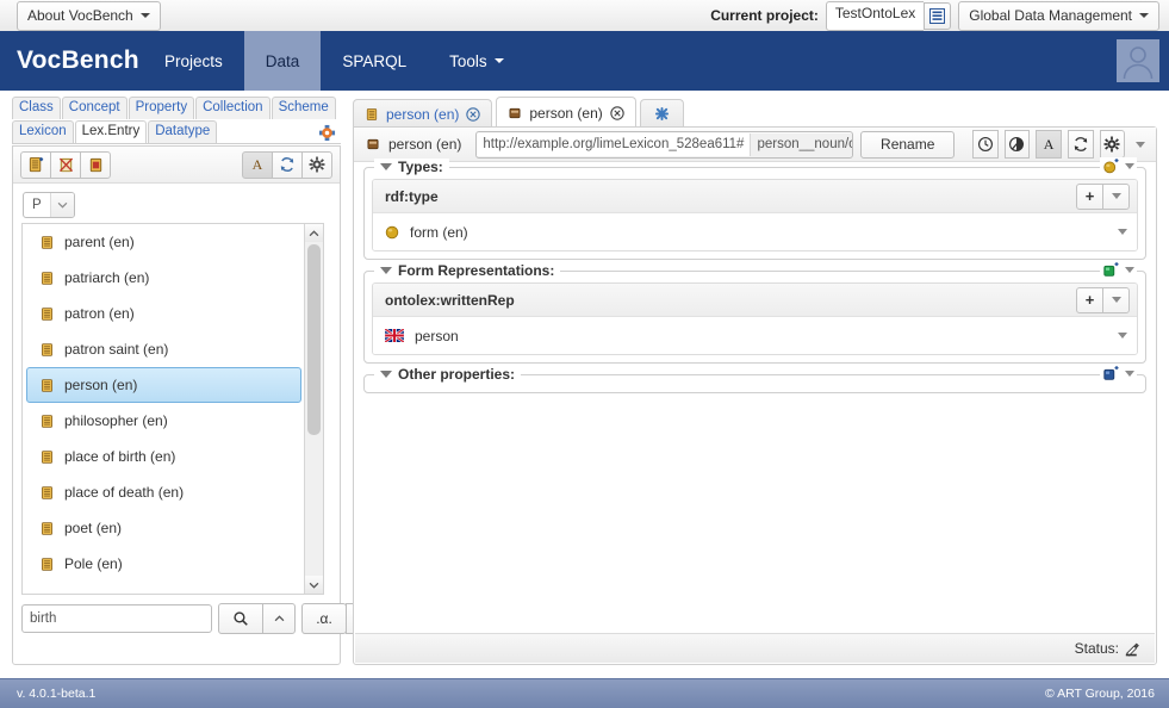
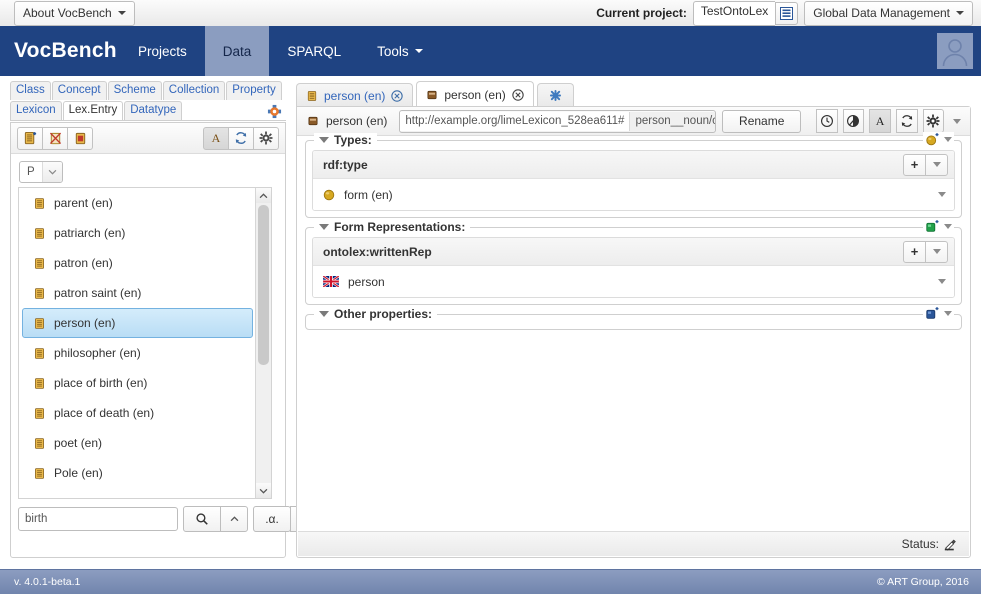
  About VocBench
  Current project:
  TestOntoLex
  Global Data Management
  VocBench
  Projects
  Data
  SPARQL
  Tools
  Class
  Concept
- Property
+ Scheme
  Collection
- Scheme
+ Property
  Lexicon
  Lex.Entry
  Datatype
  A
  P
  parent (en)
  patriarch (en)
  patron (en)
  patron saint (en)
  person (en)
  philosopher (en)
  place of birth (en)
  place of death (en)
  poet (en)
  Pole (en)
  birth
  .α.
  person (en)
  person (en)
  person (en)
  http://example.org/limeLexicon_528ea611#
  Rename
  A
  Types:
  rdf:type
  +
  form (en)
  Form Representations:
  ontolex:writtenRep
  +
  person
  Other properties:
  Status:
  v. 4.0.1-beta.1
  © ART Group, 2016
